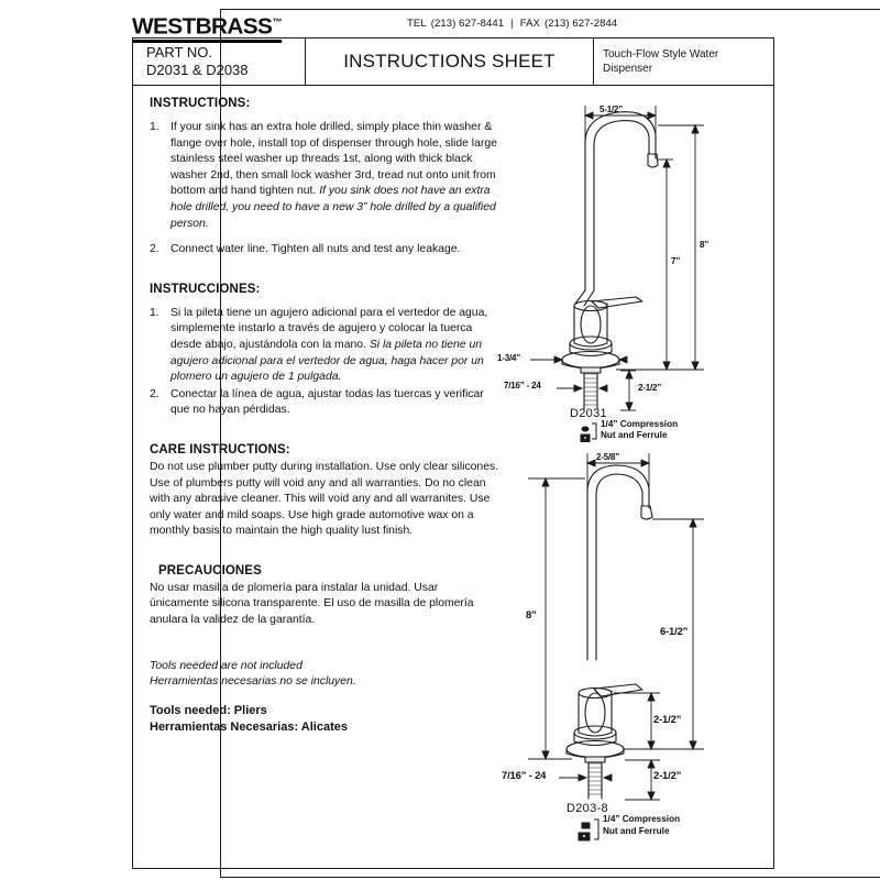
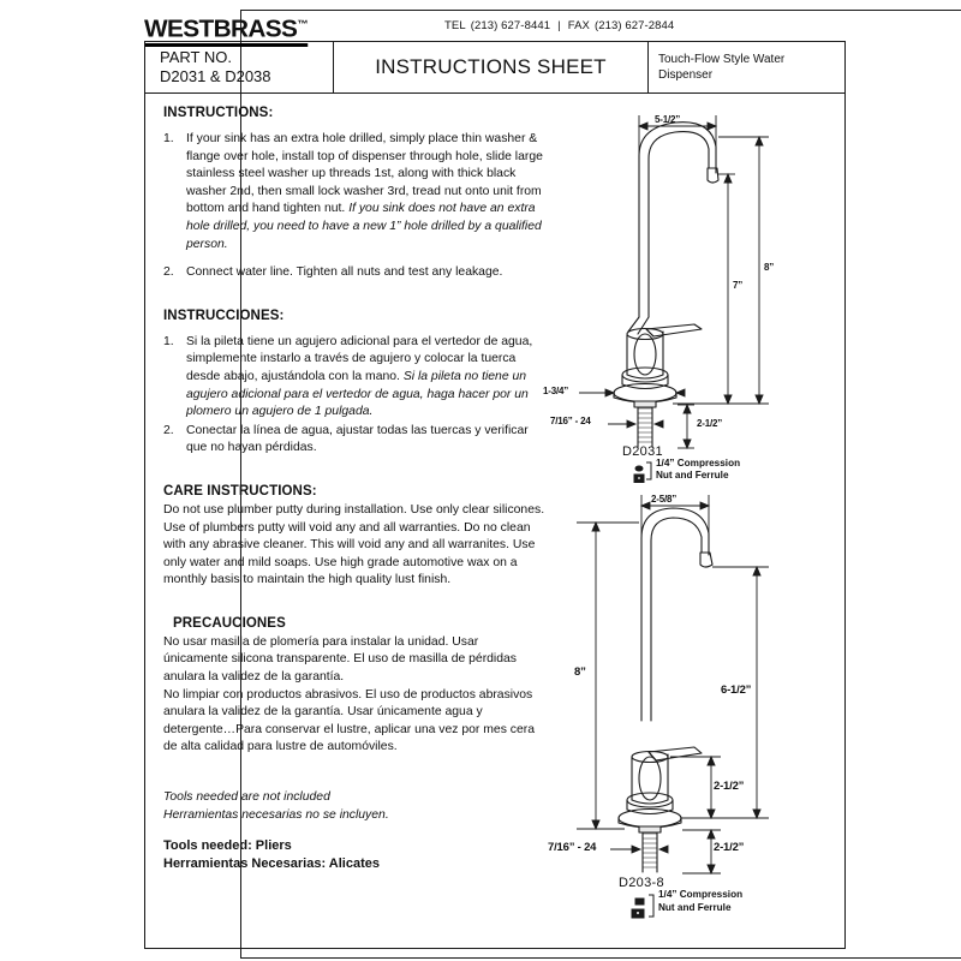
  WESTBRASS™
  TEL (213) 627-8441 | FAX (213) 627-2844
  PART NO.
  D2031 & D2038
  INSTRUCTIONS SHEET
  Touch-Flow Style Water Dispenser
  INSTRUCTIONS:
  1.
- If your sink has an extra hole drilled, simply place thin washer & flange over hole, install top of dispenser through hole, slide large stainless steel washer up threads 1st, along with thick black washer 2nd, then small lock washer 3rd, tread nut onto unit from bottom and hand tighten nut. If you sink does not have an extra hole drilled, you need to have a new 3” hole drilled by a qualified person.
+ If your sink has an extra hole drilled, simply place thin washer & flange over hole, install top of dispenser through hole, slide large stainless steel washer up threads 1st, along with thick black washer 2nd, then small lock washer 3rd, tread nut onto unit from bottom and hand tighten nut. If you sink does not have an extra hole drilled, you need to have a new 1” hole drilled by a qualified person.
  2.
  Connect water line. Tighten all nuts and test any leakage.
  INSTRUCCIONES:
  1.
  Si la pileta tiene un agujero adicional para el vertedor de agua, simplemente instarlo a través de agujero y colocar la tuerca desde abajo, ajustándola con la mano. Si la pileta no tiene un agujero adicional para el vertedor de agua, haga hacer por un plomero un agujero de 1 pulgada.
  2.
  Conectar la línea de agua, ajustar todas las tuercas y verificar que no hayan pérdidas.
  CARE INSTRUCTIONS:
  Do not use plumber putty during installation. Use only clear silicones. Use of plumbers putty will void any and all warranties. Do no clean with any abrasive cleaner. This will void any and all warranites. Use only water and mild soaps. Use high grade automotive wax on a monthly basis to maintain the high quality lust finish.
  PRECAUCIONES
- No usar masilla de plomería para instalar la unidad. Usar únicamente silicona transparente. El uso de masilla de plomería anulara la validez de la garantía.
+ No usar masilla de plomería para instalar la unidad. Usar únicamente silicona transparente. El uso de masilla de pérdidas anulara la validez de la garantía.
+ No limpiar con productos abrasivos. El uso de productos abrasivos anulara la validez de la garantía. Usar únicamente agua y detergente…Para conservar el lustre, aplicar una vez por mes cera de alta calidad para lustre de automóviles.
  Tools needed are not included
  Herramientas necesarias no se incluyen.
  Tools needed: Pliers
  Herramientas Necesarias: Alicates
  5-1/2”
  8”
  7”
  1-3/4”
  2-1/2”
  7/16” - 24
  1/4” Compression
  Nut and Ferrule
  D2031
  2-5/8”
  8”
  6-1/2”
  2-1/2”
  2-1/2”
  7/16” - 24
  1/4” Compression
  Nut and Ferrule
  D203-8
